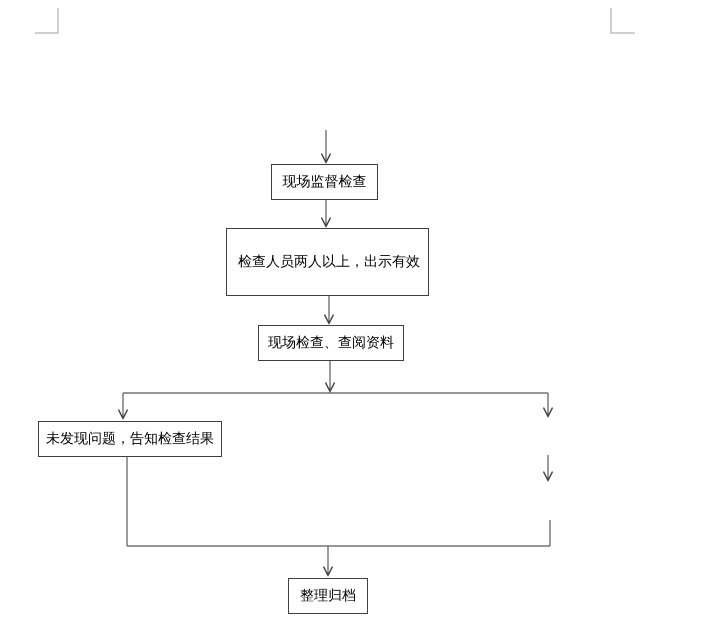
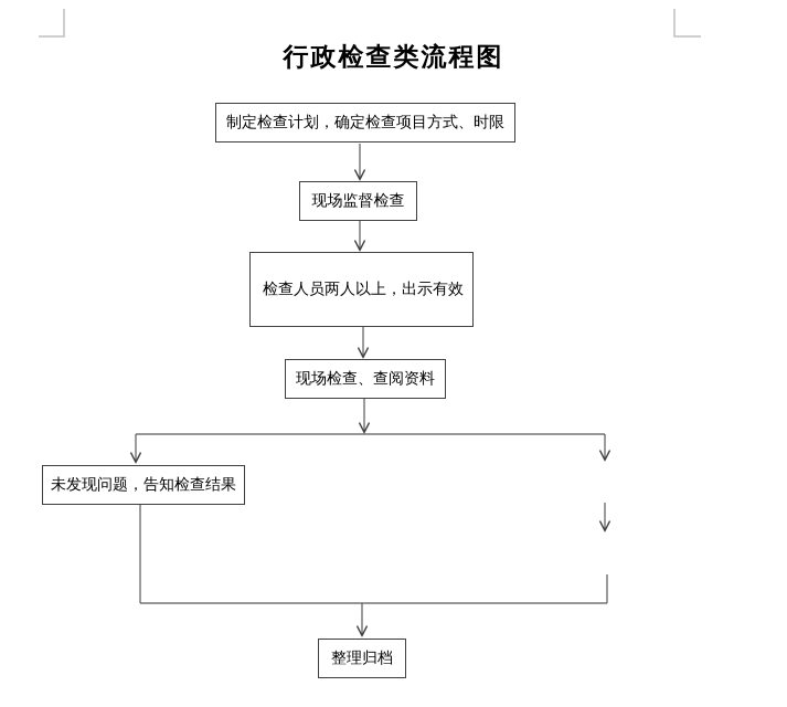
+ 行政检查类流程图
+ 制定检查计划，确定检查项目方式、时限
  现场监督检查
  检查人员两人以上，出示有效
  现场检查、查阅资料
  未发现问题，告知检查结果
  整理归档
